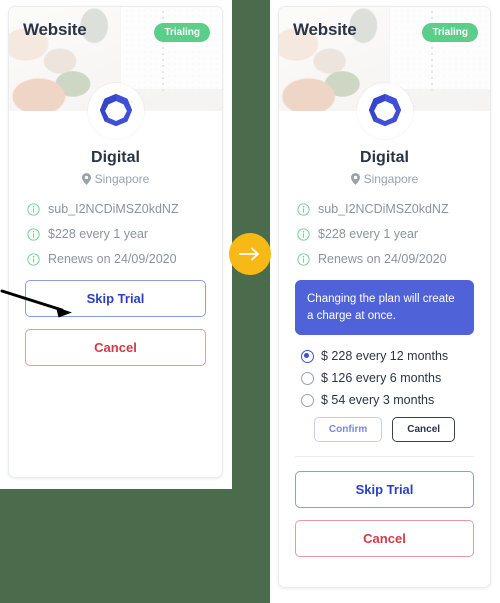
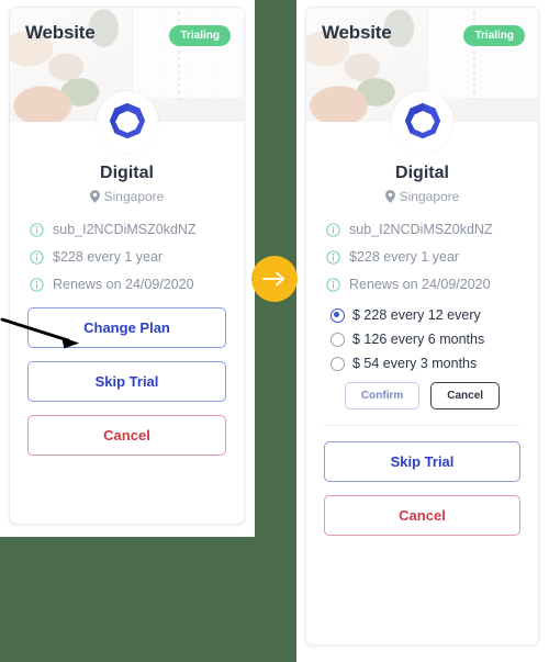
  Website
  Trialing
  Digital
  Singapore
  sub_I2NCDiMSZ0kdNZ
  $228 every 1 year
  Renews on 24/09/2020
+ Change Plan
  Skip Trial
  Cancel
  Website
  Trialing
  Digital
  Singapore
  sub_I2NCDiMSZ0kdNZ
  $228 every 1 year
  Renews on 24/09/2020
- Changing the plan will create a charge at once.
- $ 228 every 12 months
+ $ 228 every 12 every
  $ 126 every 6 months
  $ 54 every 3 months
  Confirm
  Cancel
  Skip Trial
  Cancel
